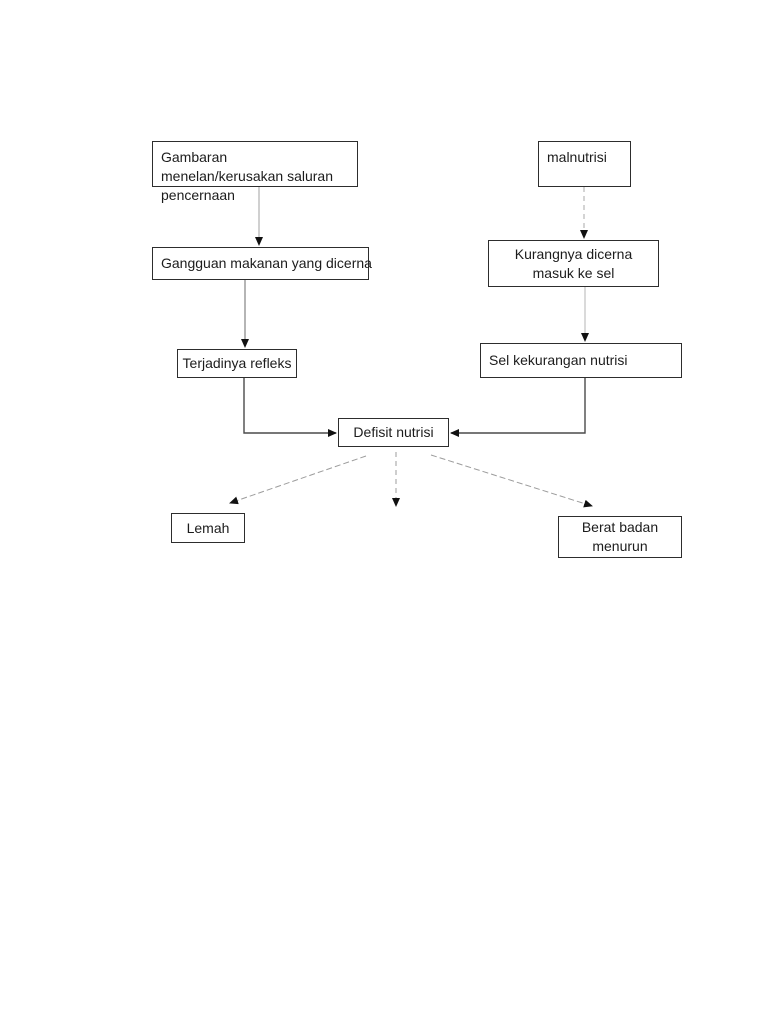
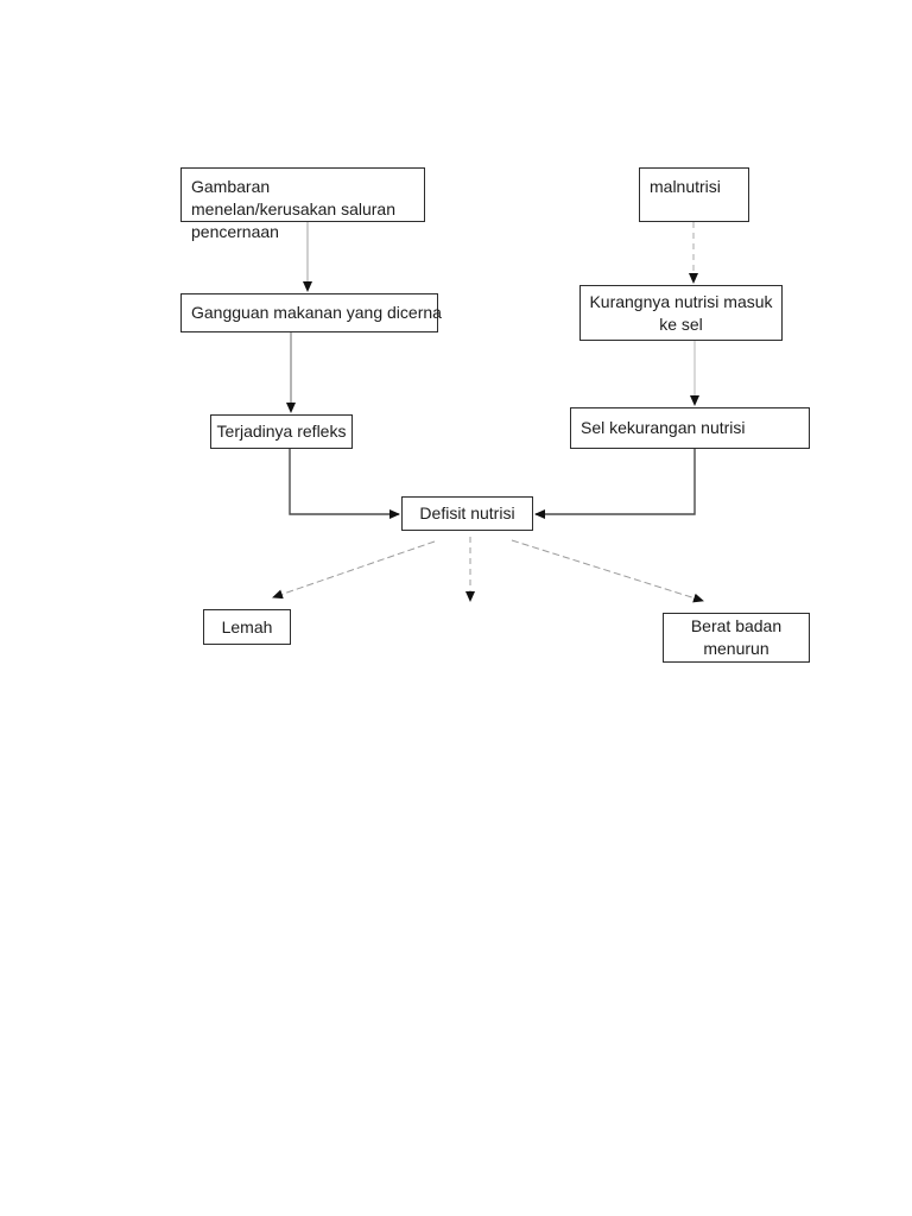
  Gambaran menelan/kerusakan saluran pencernaan
  malnutrisi
  Gangguan makanan yang dicerna
- Kurangnya dicerna masuk ke sel
+ Kurangnya nutrisi masuk ke sel
  Terjadinya refleks
  Sel kekurangan nutrisi
  Defisit nutrisi
  Lemah
  Berat badan menurun
